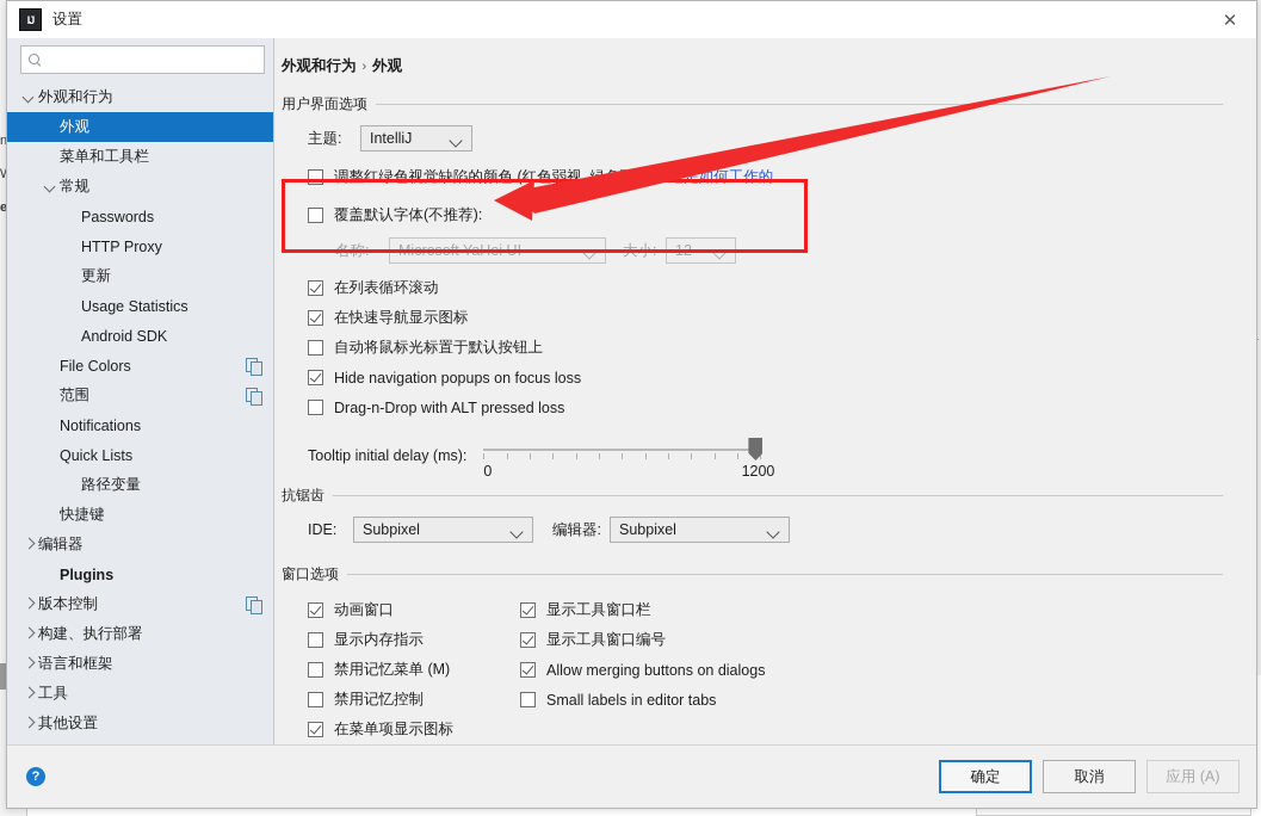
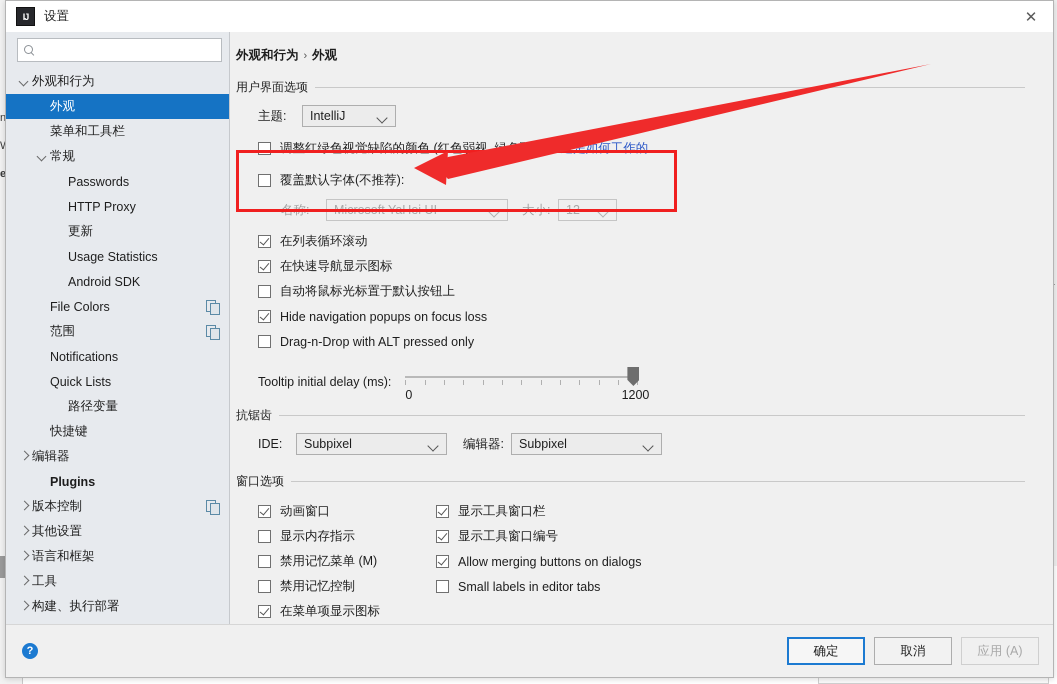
  e
  IJ
  设置
  ✕
  外观和行为
  外观
  菜单和工具栏
  常规
  Passwords
  HTTP Proxy
  更新
  Usage Statistics
  Android SDK
  File Colors
  范围
  Notifications
  Quick Lists
  路径变量
  快捷键
  编辑器
  Plugins
  版本控制
- 构建、执行部署
+ 其他设置
  语言和框架
  工具
- 其他设置
+ 构建、执行部署
  外观和行为
  ›
  外观
  用户界面选项
  主题:
  IntelliJ
  调整红绿色视觉缺陷的颜色 (红色弱视,
  是如何工作的
  覆盖默认字体(不推荐):
  名称:
  Microsoft YaHei UI
  大小:
  12
  在列表循环滚动
  在快速导航显示图标
  自动将鼠标光标置于默认按钮上
  Hide navigation popups on focus loss
- Drag-n-Drop with ALT pressed loss
+ Drag-n-Drop with ALT pressed only
  Tooltip initial delay (ms):
  0
  1200
  抗锯齿
  IDE:
  Subpixel
  编辑器:
  Subpixel
  窗口选项
  动画窗口
  显示内存指示
  禁用记忆菜单 (M)
  禁用记忆控制
  在菜单项显示图标
  显示工具窗口栏
  显示工具窗口编号
  Allow merging buttons on dialogs
  Small labels in editor tabs
  ?
  确定
  取消
  应用 (A)
